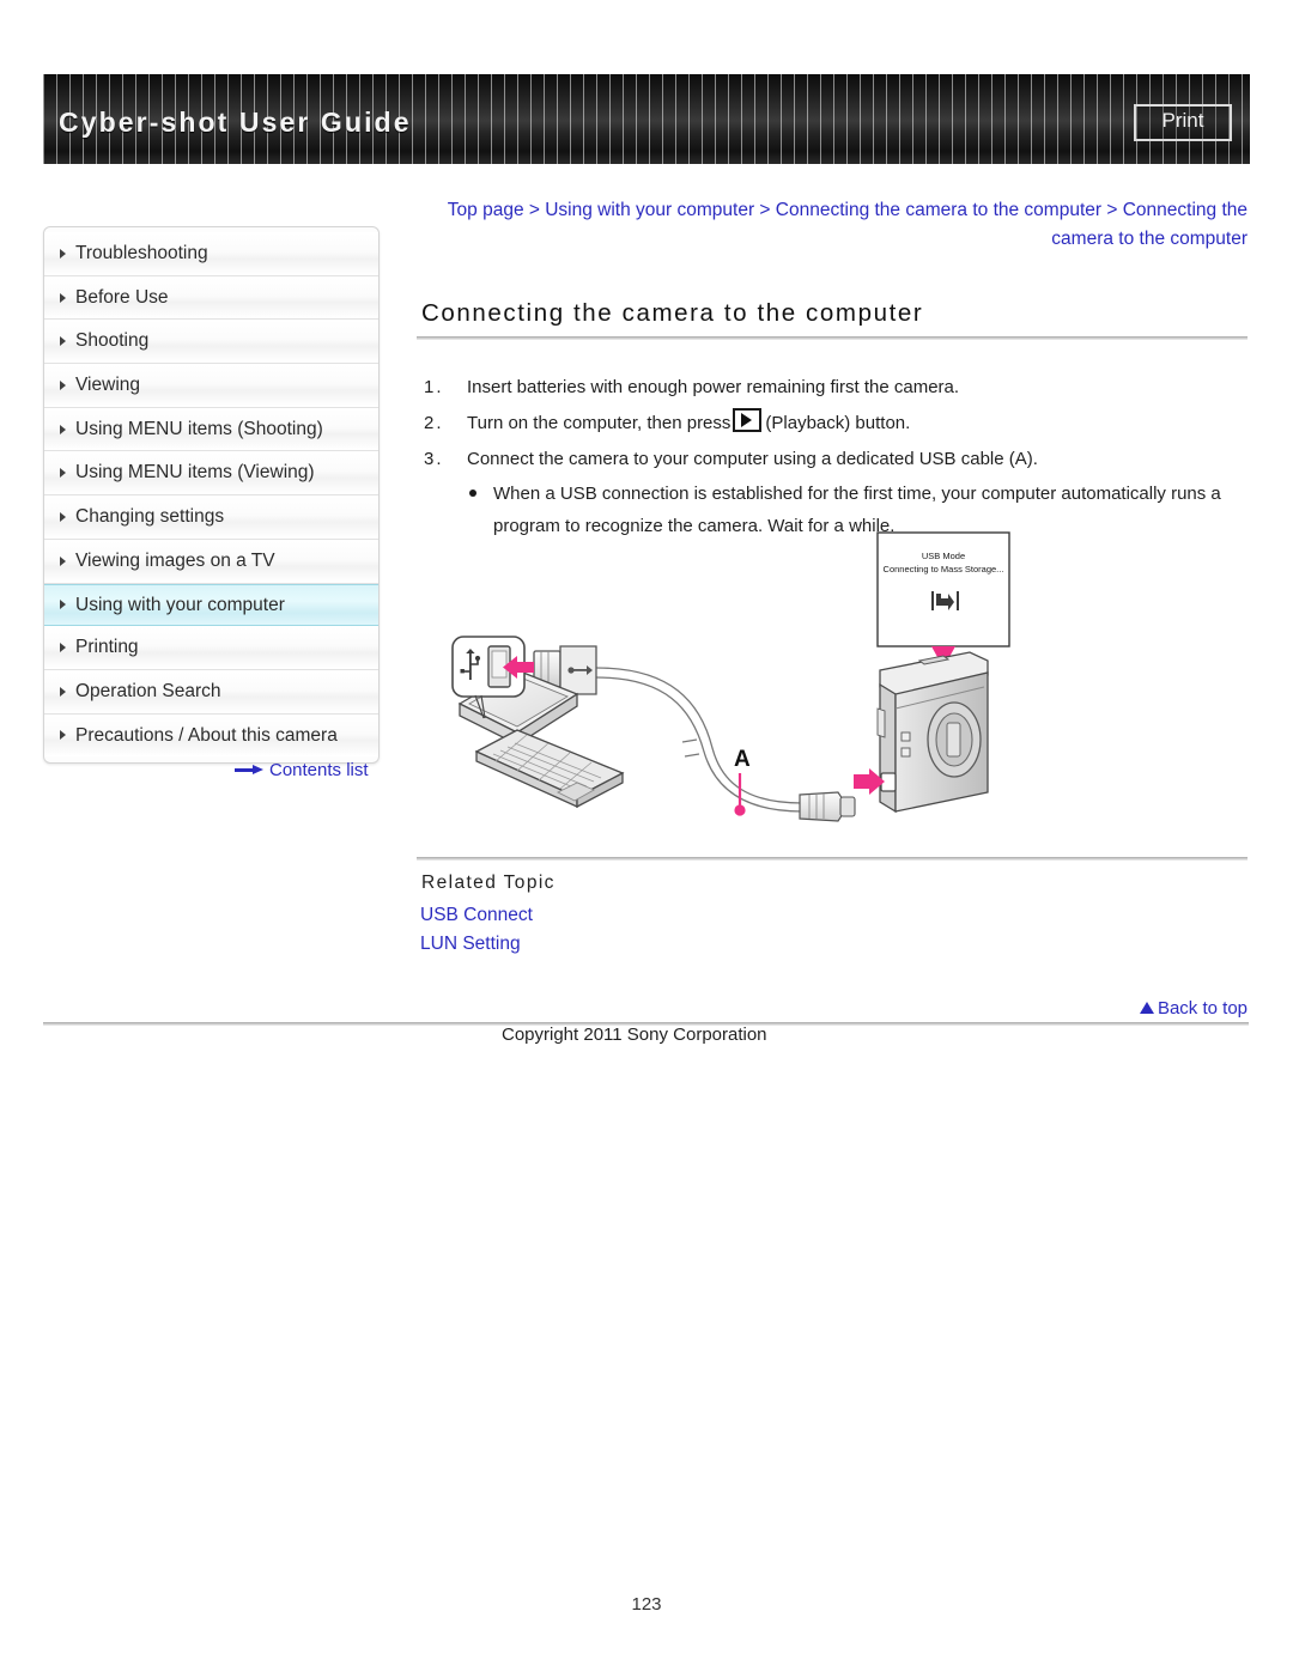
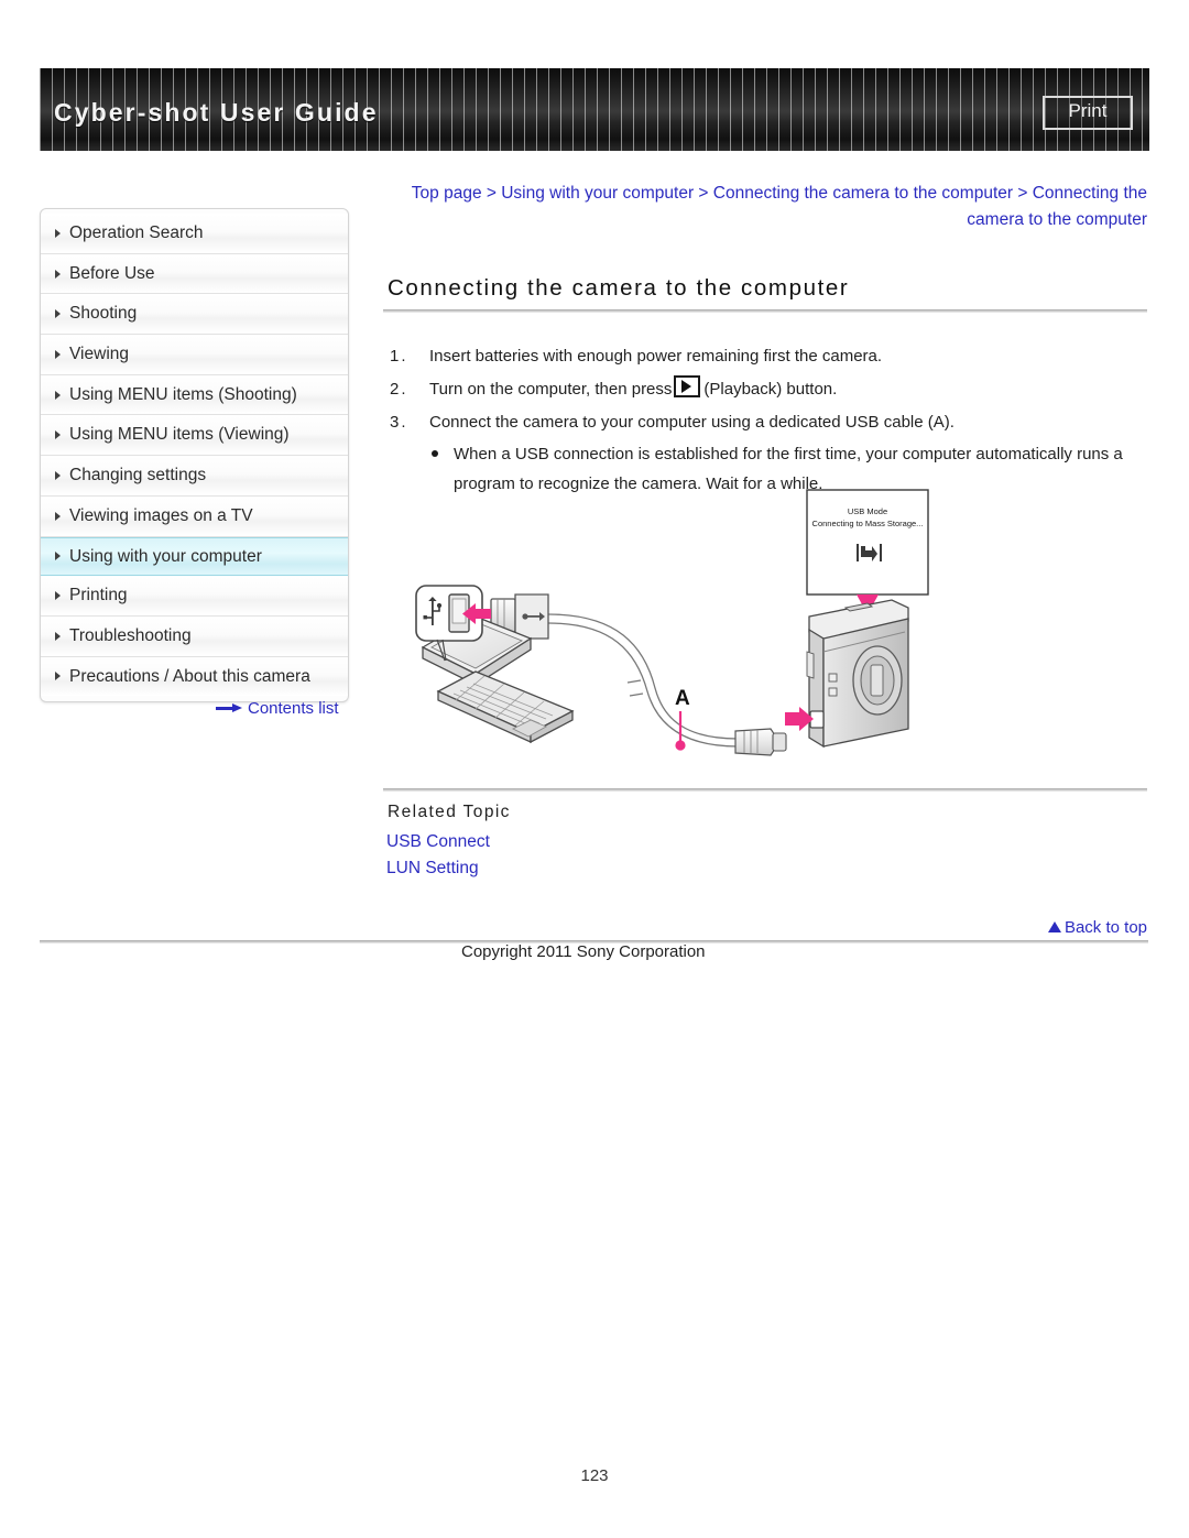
  Cyber-shot User Guide
  Print
  Top page > Using with your computer > Connecting the camera to the computer > Connecting the camera to the computer
- Troubleshooting
+ Operation Search
  Before Use
  Shooting
  Viewing
  Using MENU items (Shooting)
  Using MENU items (Viewing)
  Changing settings
  Viewing images on a TV
  Using with your computer
  Printing
- Operation Search
+ Troubleshooting
  Precautions / About this camera
  Contents list
  Connecting the camera to the computer
  1.
  Insert batteries with enough power remaining first the camera.
  2.
  Turn on the computer, then press (Playback) button.
  3.
  Connect the camera to your computer using a dedicated USB cable (A).
  When a USB connection is established for the first time, your computer automatically runs a program to recognize the camera. Wait for a while.
  USB Mode
  Connecting to Mass Storage...
  A
  Related Topic
  USB Connect
  LUN Setting
  Back to top
  Copyright 2011 Sony Corporation
  123
